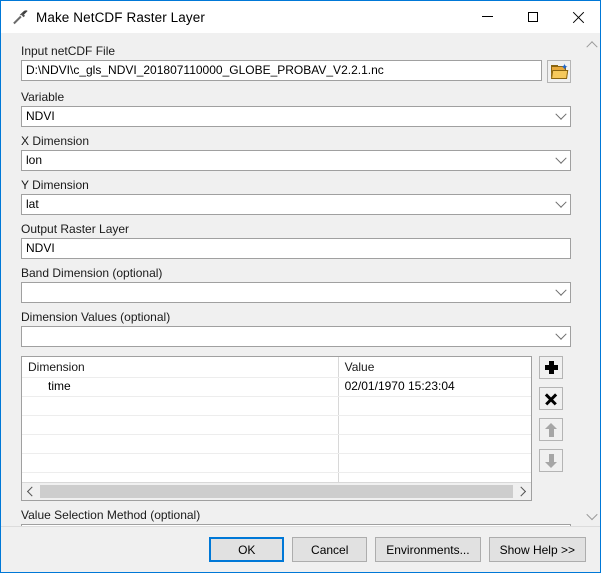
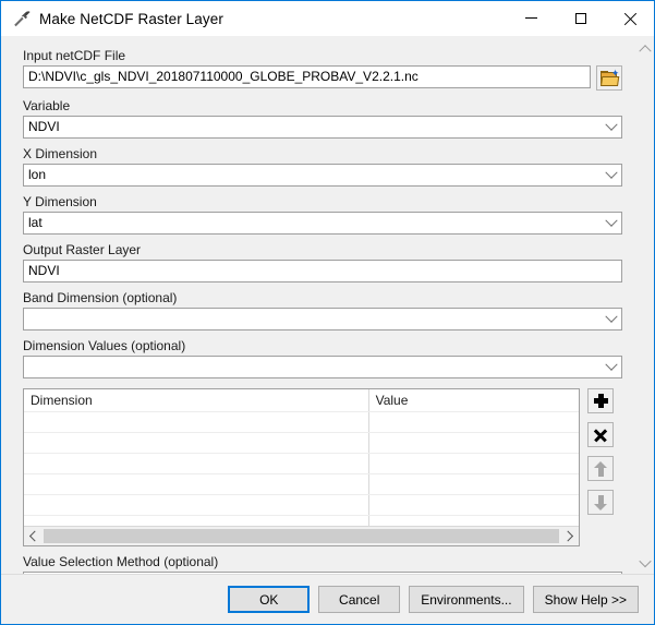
  Make NetCDF Raster Layer
  Input netCDF File
  D:\NDVI\c_gls_NDVI_201807110000_GLOBE_PROBAV_V2.2.1.nc
  ✦
  Variable
  NDVI
  X Dimension
  lon
  Y Dimension
  lat
  Output Raster Layer
  NDVI
  Band Dimension (optional)
  Dimension Values (optional)
  Dimension
  Value
- time
- 02/01/1970 15:23:04
  Value Selection Method (optional)
  OK
  Cancel
  Environments...
  Show Help >>
